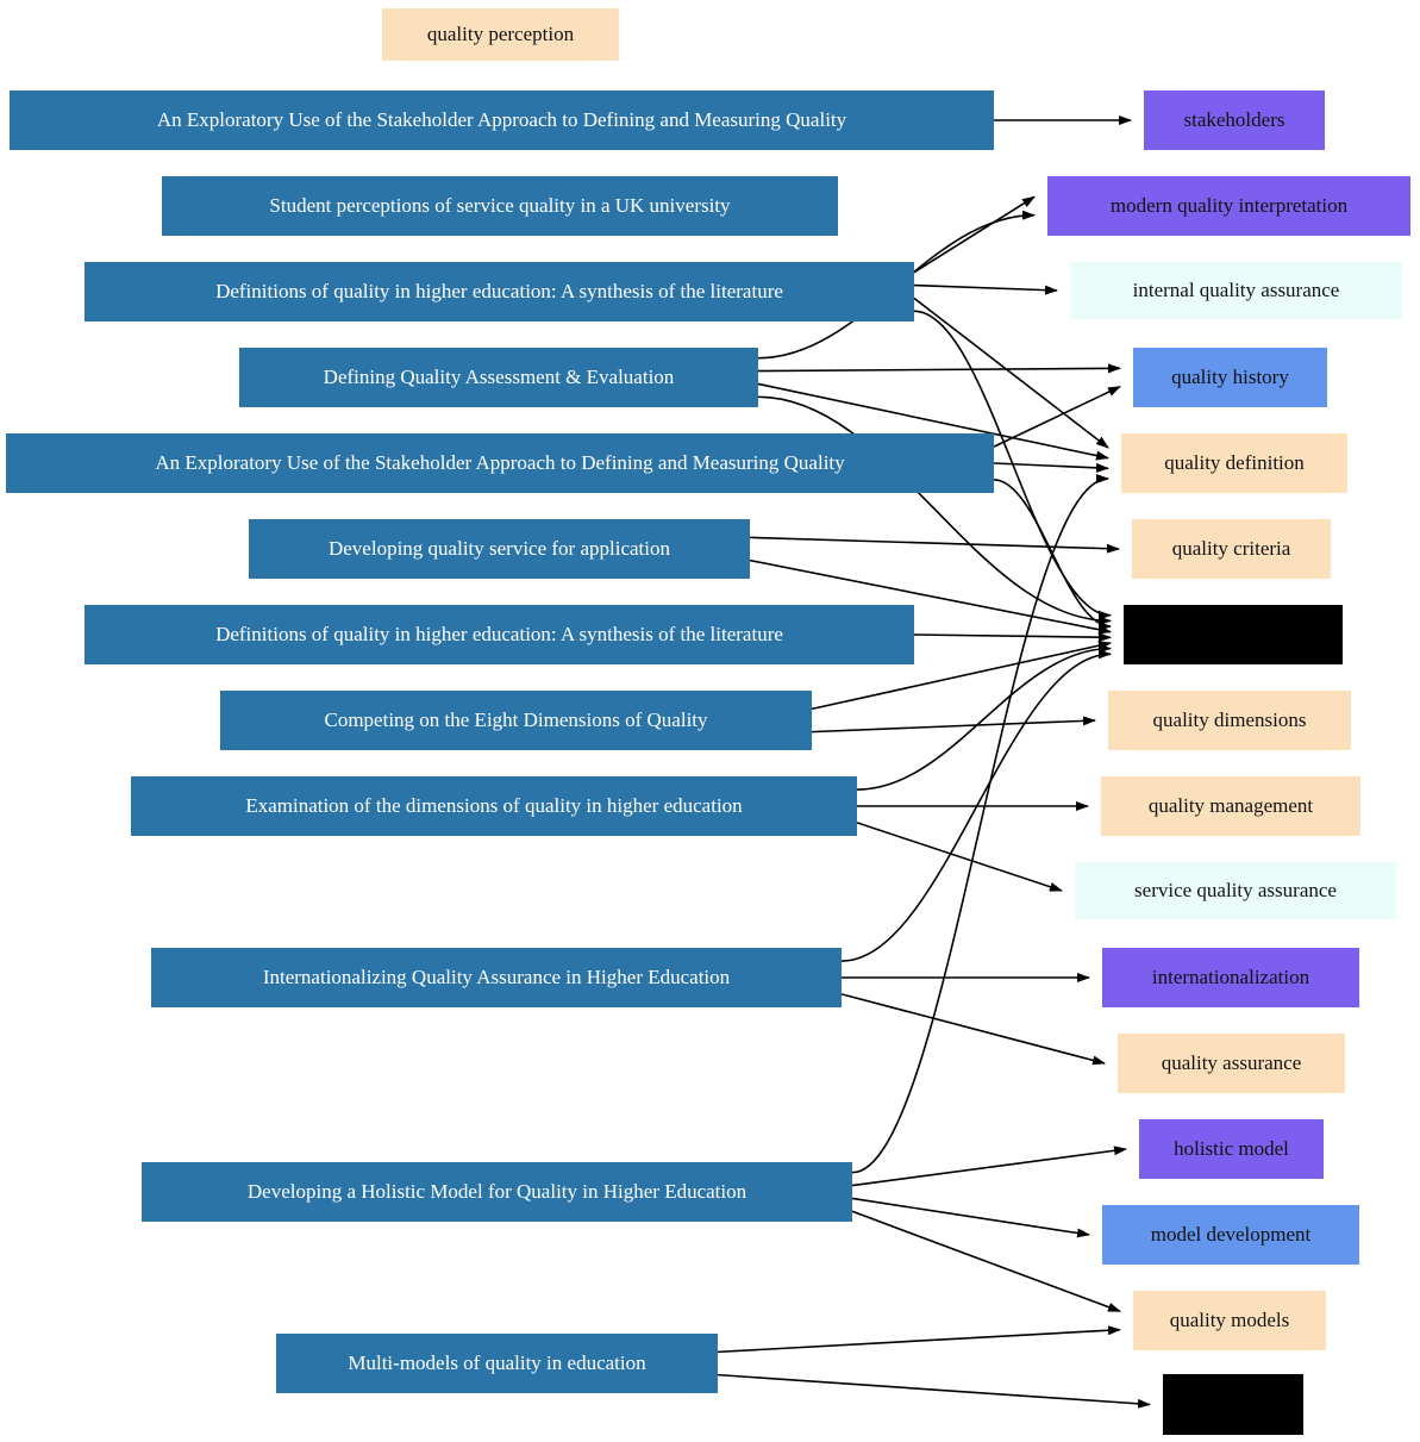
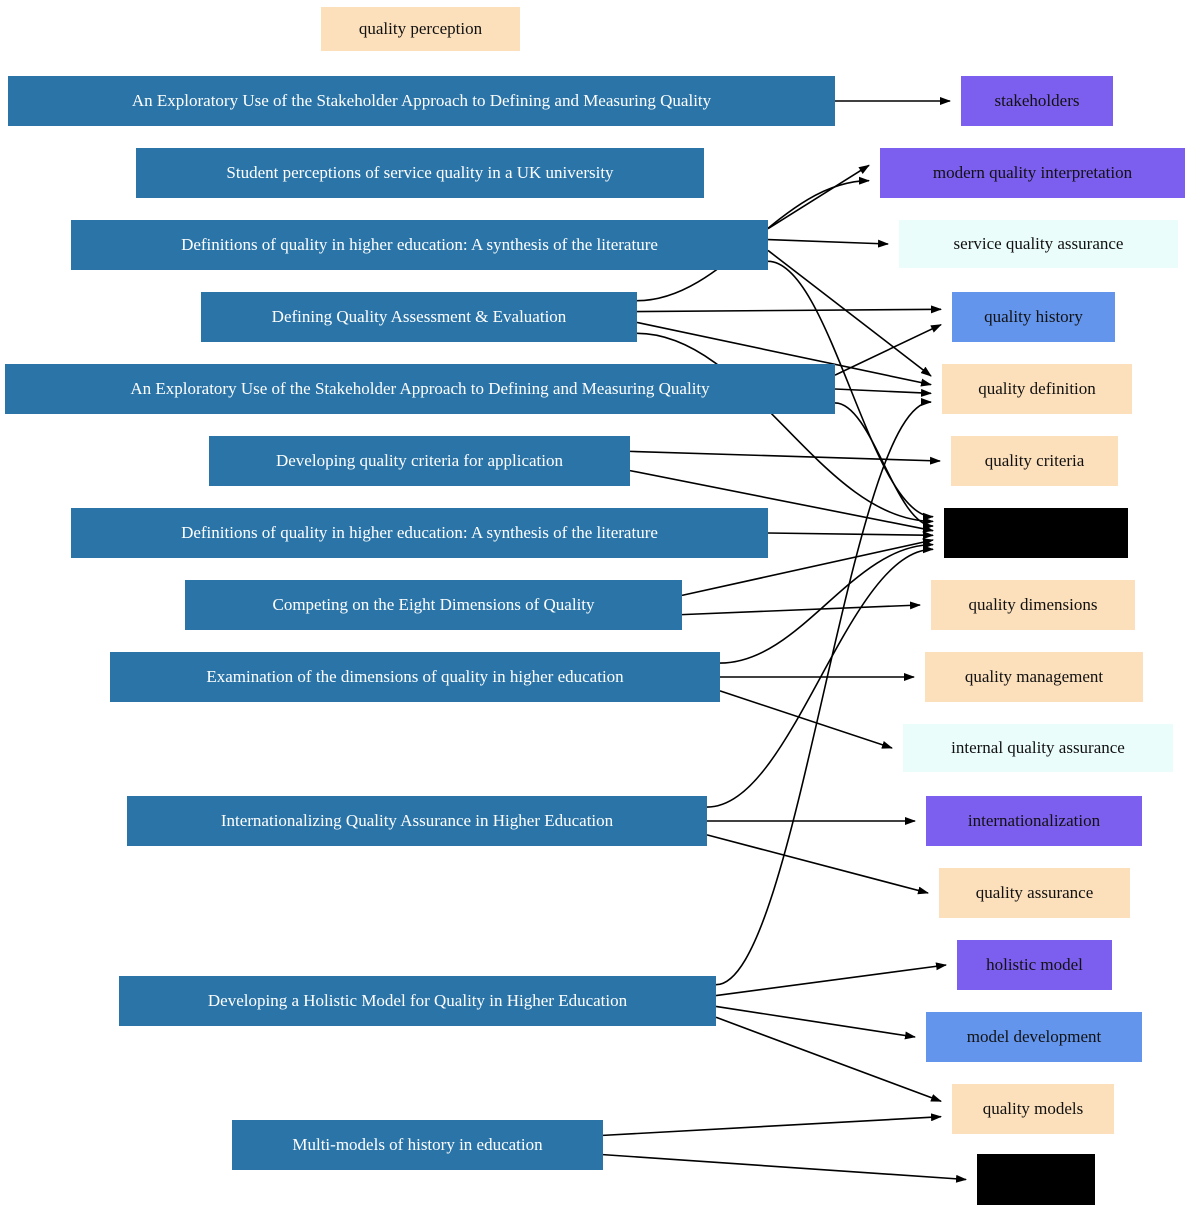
  An Exploratory Use of the Stakeholder Approach to Defining and Measuring Quality
  Student perceptions of service quality in a UK university
  Definitions of quality in higher education: A synthesis of the literature
  Defining Quality Assessment & Evaluation
  An Exploratory Use of the Stakeholder Approach to Defining and Measuring Quality
- Developing quality service for application
+ Developing quality criteria for application
  Definitions of quality in higher education: A synthesis of the literature
  Competing on the Eight Dimensions of Quality
  Examination of the dimensions of quality in higher education
  Internationalizing Quality Assurance in Higher Education
  Developing a Holistic Model for Quality in Higher Education
- Multi-models of quality in education
+ Multi-models of history in education
  quality perception
  stakeholders
  modern quality interpretation
- internal quality assurance
+ service quality assurance
  quality history
  quality definition
  quality criteria
  quality dimensions
  quality management
- service quality assurance
+ internal quality assurance
  internationalization
  quality assurance
  holistic model
  model development
  quality models
